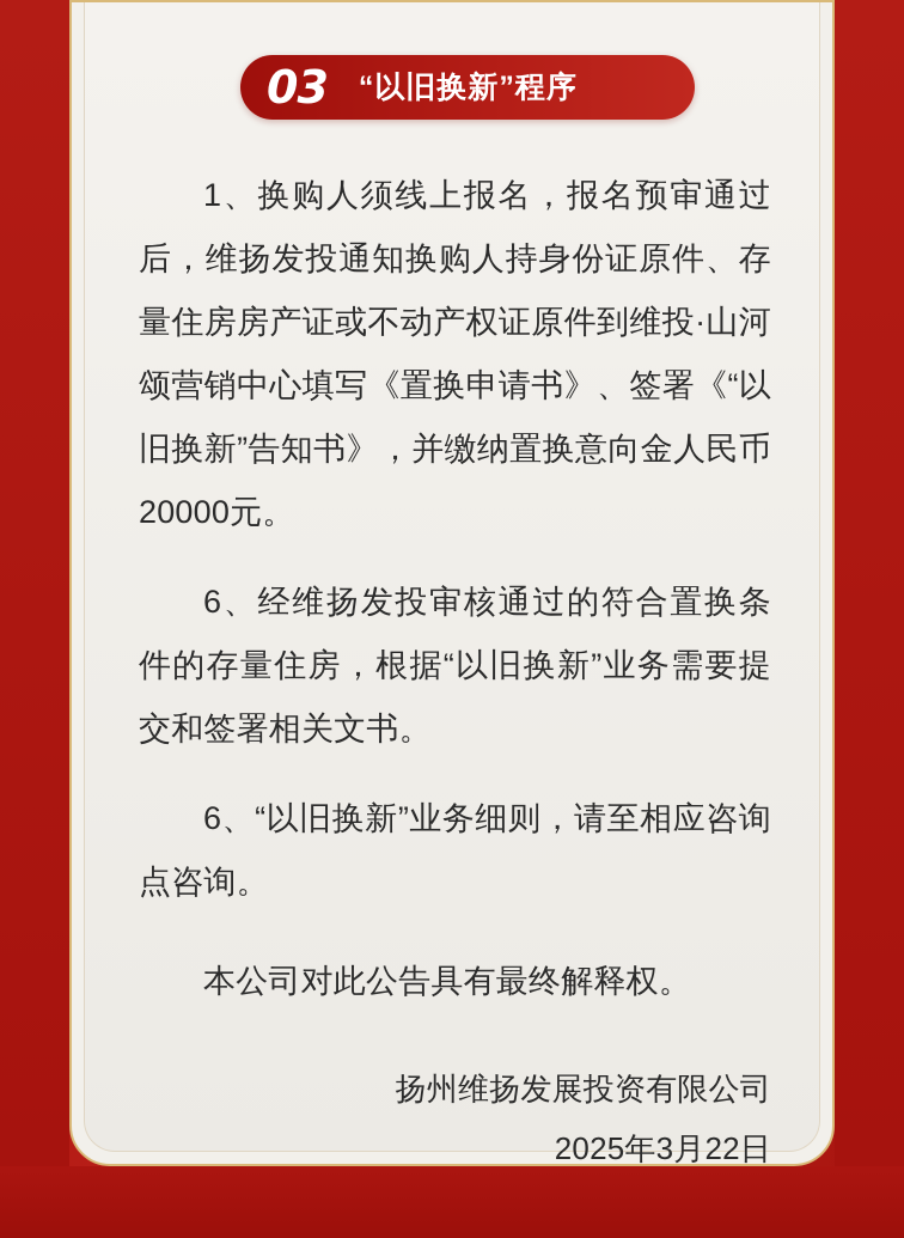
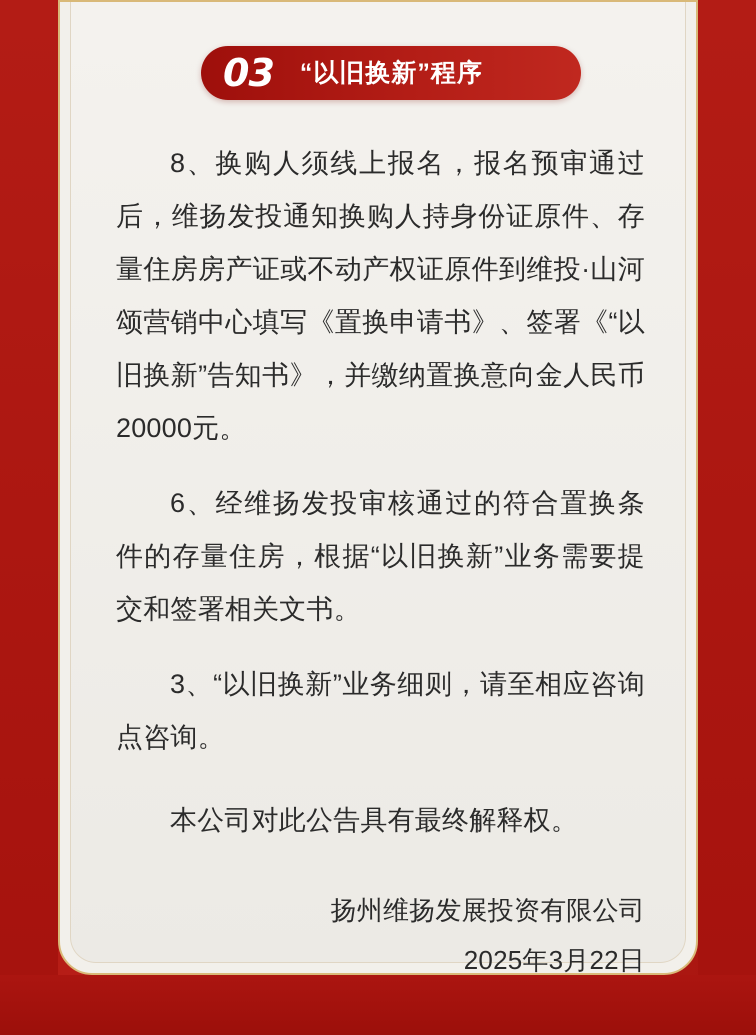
  03
  “以旧换新”程序
- 1、换购人须线上报名，报名预审通过后，维扬发投通知换购人持身份证原件、存量住房房产证或不动产权证原件到维投·山河颂营销中心填写《置换申请书》、签署《“以旧换新”告知书》，并缴纳置换意向金人民币20000元。
+ 8、换购人须线上报名，报名预审通过后，维扬发投通知换购人持身份证原件、存量住房房产证或不动产权证原件到维投·山河颂营销中心填写《置换申请书》、签署《“以旧换新”告知书》，并缴纳置换意向金人民币20000元。
  6、经维扬发投审核通过的符合置换条件的存量住房，根据“以旧换新”业务需要提交和签署相关文书。
- 6、“以旧换新”业务细则，请至相应咨询点咨询。
+ 3、“以旧换新”业务细则，请至相应咨询点咨询。
  本公司对此公告具有最终解释权。
  扬州维扬发展投资有限公司
  2025年3月22日
